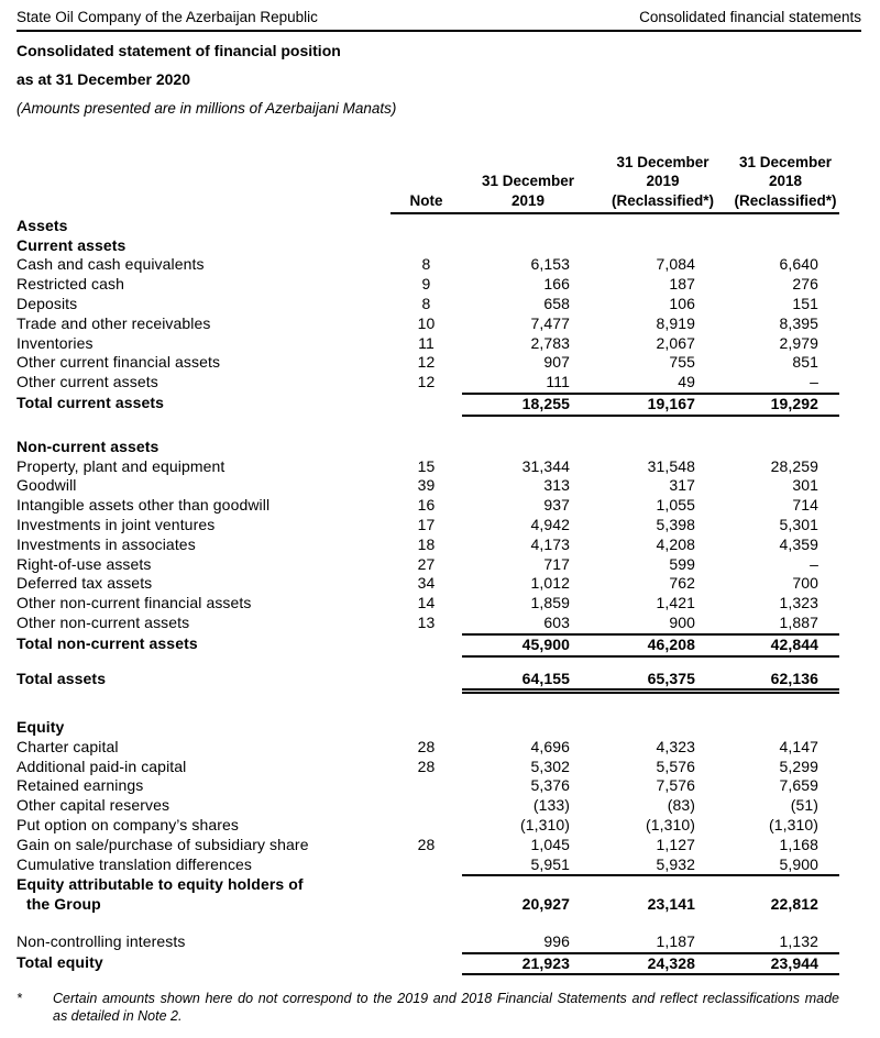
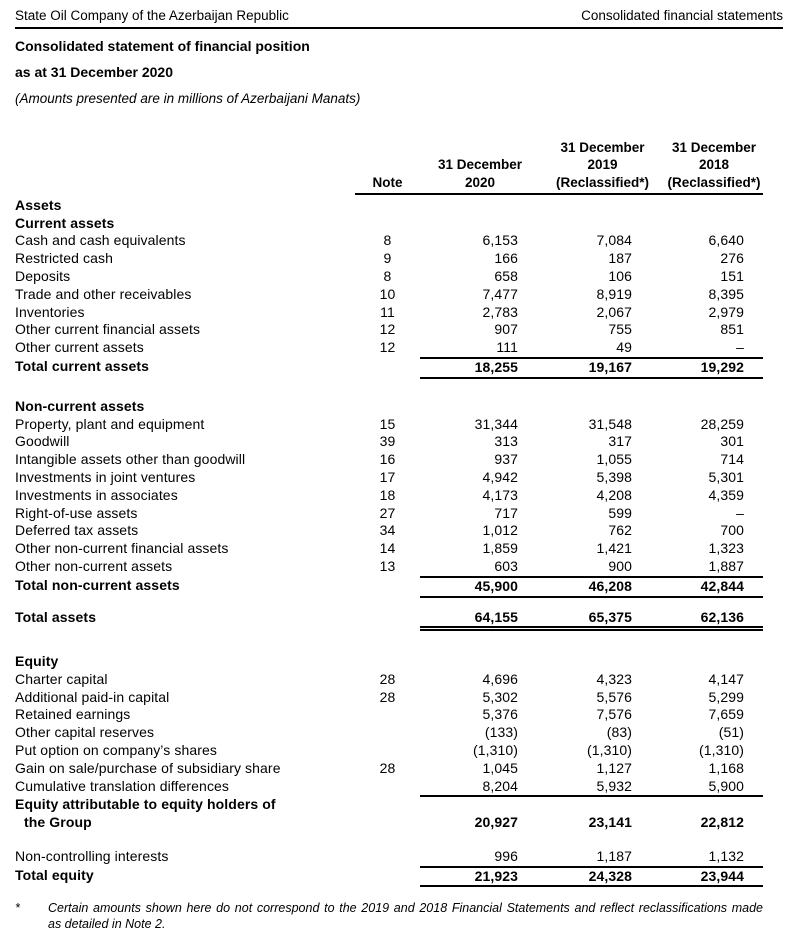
  State Oil Company of the Azerbaijan Republic
  Consolidated financial statements
  Consolidated statement of financial position
  as at 31 December 2020
  (Amounts presented are in millions of Azerbaijani Manats)
- 	Note	31 December2019	31 December2019(Reclassified*)	31 December2018(Reclassified*)
+ 	Note	31 December2020	31 December2019(Reclassified*)	31 December2018(Reclassified*)
  Assets
  Current assets
  Cash and cash equivalents	8	6,153	7,084	6,640
  Restricted cash	9	166	187	276
  Deposits	8	658	106	151
  Trade and other receivables	10	7,477	8,919	8,395
  Inventories	11	2,783	2,067	2,979
  Other current financial assets	12	907	755	851
  Other current assets	12	111	49	–
  Total current assets		18,255	19,167	19,292
  Non-current assets
  Property, plant and equipment	15	31,344	31,548	28,259
  Goodwill	39	313	317	301
  Intangible assets other than goodwill	16	937	1,055	714
  Investments in joint ventures	17	4,942	5,398	5,301
  Investments in associates	18	4,173	4,208	4,359
  Right-of-use assets	27	717	599	–
  Deferred tax assets	34	1,012	762	700
  Other non-current financial assets	14	1,859	1,421	1,323
  Other non-current assets	13	603	900	1,887
  Total non-current assets		45,900	46,208	42,844
  Total assets		64,155	65,375	62,136
  Equity
  Charter capital	28	4,696	4,323	4,147
  Additional paid-in capital	28	5,302	5,576	5,299
  Retained earnings		5,376	7,576	7,659
  Other capital reserves		(133)	(83)	(51)
  Put option on company’s shares		(1,310)	(1,310)	(1,310)
  Gain on sale/purchase of subsidiary share	28	1,045	1,127	1,168
- Cumulative translation differences		5,951	5,932	5,900
+ Cumulative translation differences		8,204	5,932	5,900
  Equity attributable to equity holders ofthe Group		20,927	23,141	22,812
  Non-controlling interests		996	1,187	1,132
  Total equity		21,923	24,328	23,944
  *
  Certain amounts shown here do not correspond to the 2019 and 2018 Financial Statements and reflect reclassifications made
  as detailed in Note 2.
